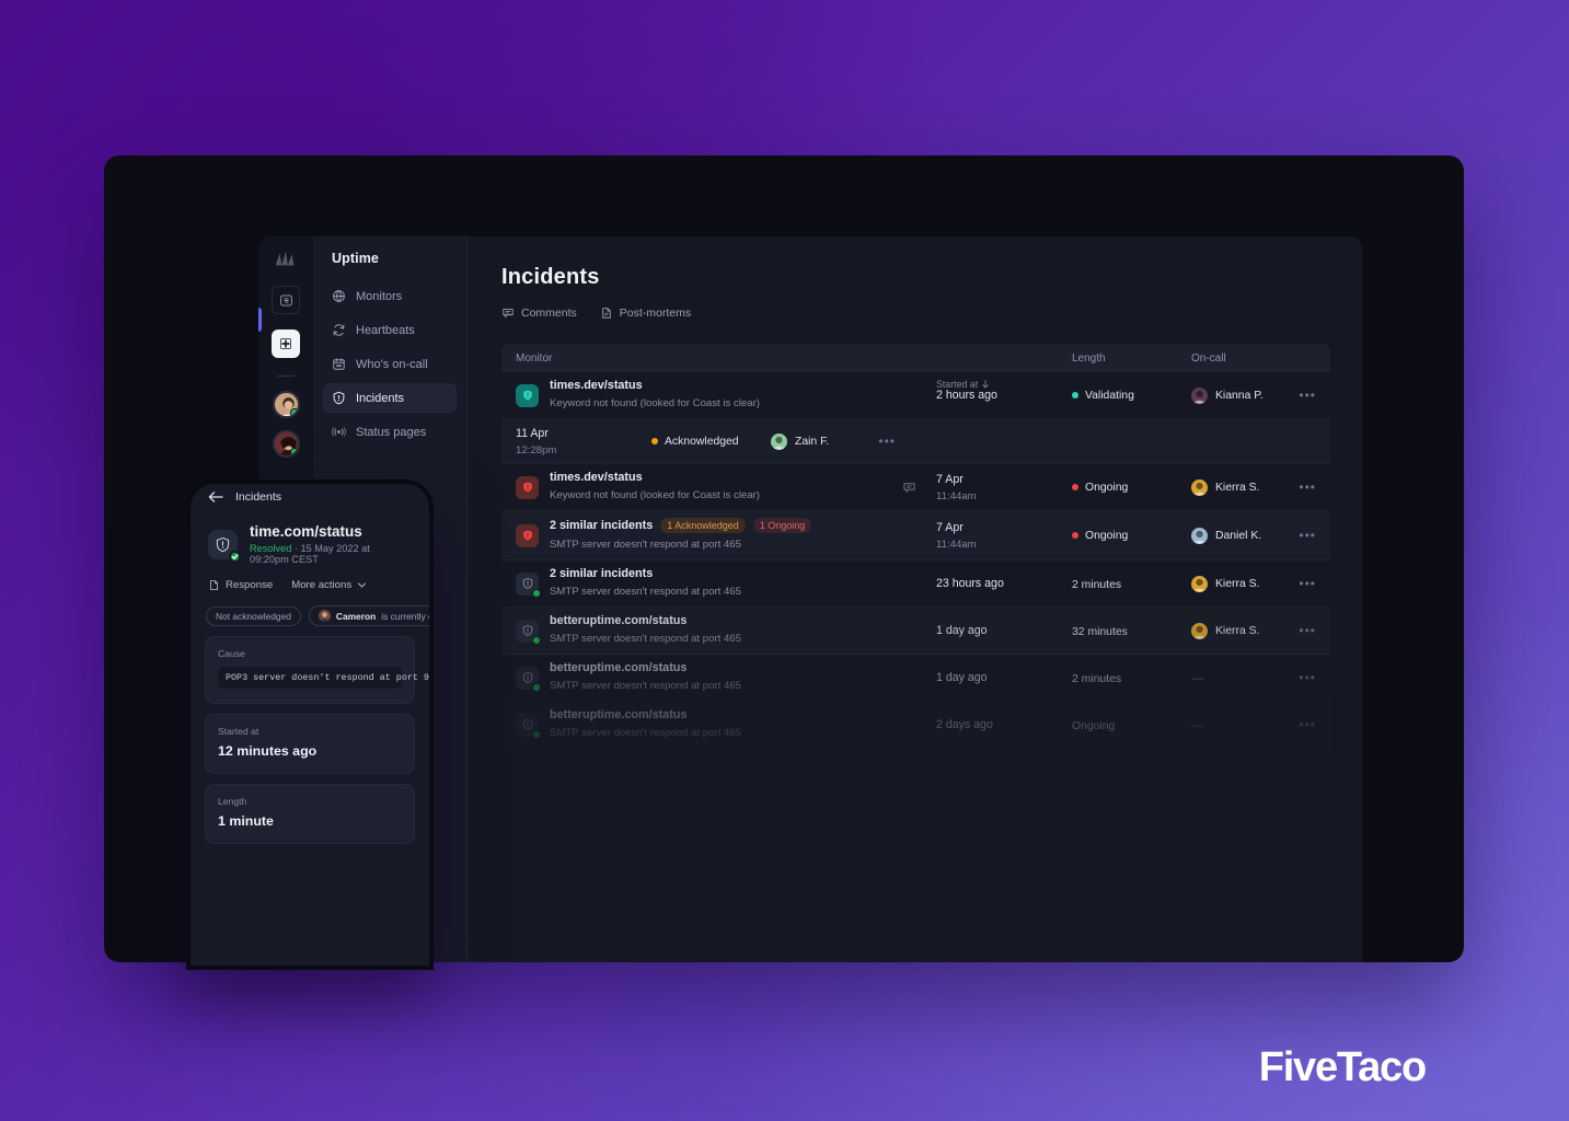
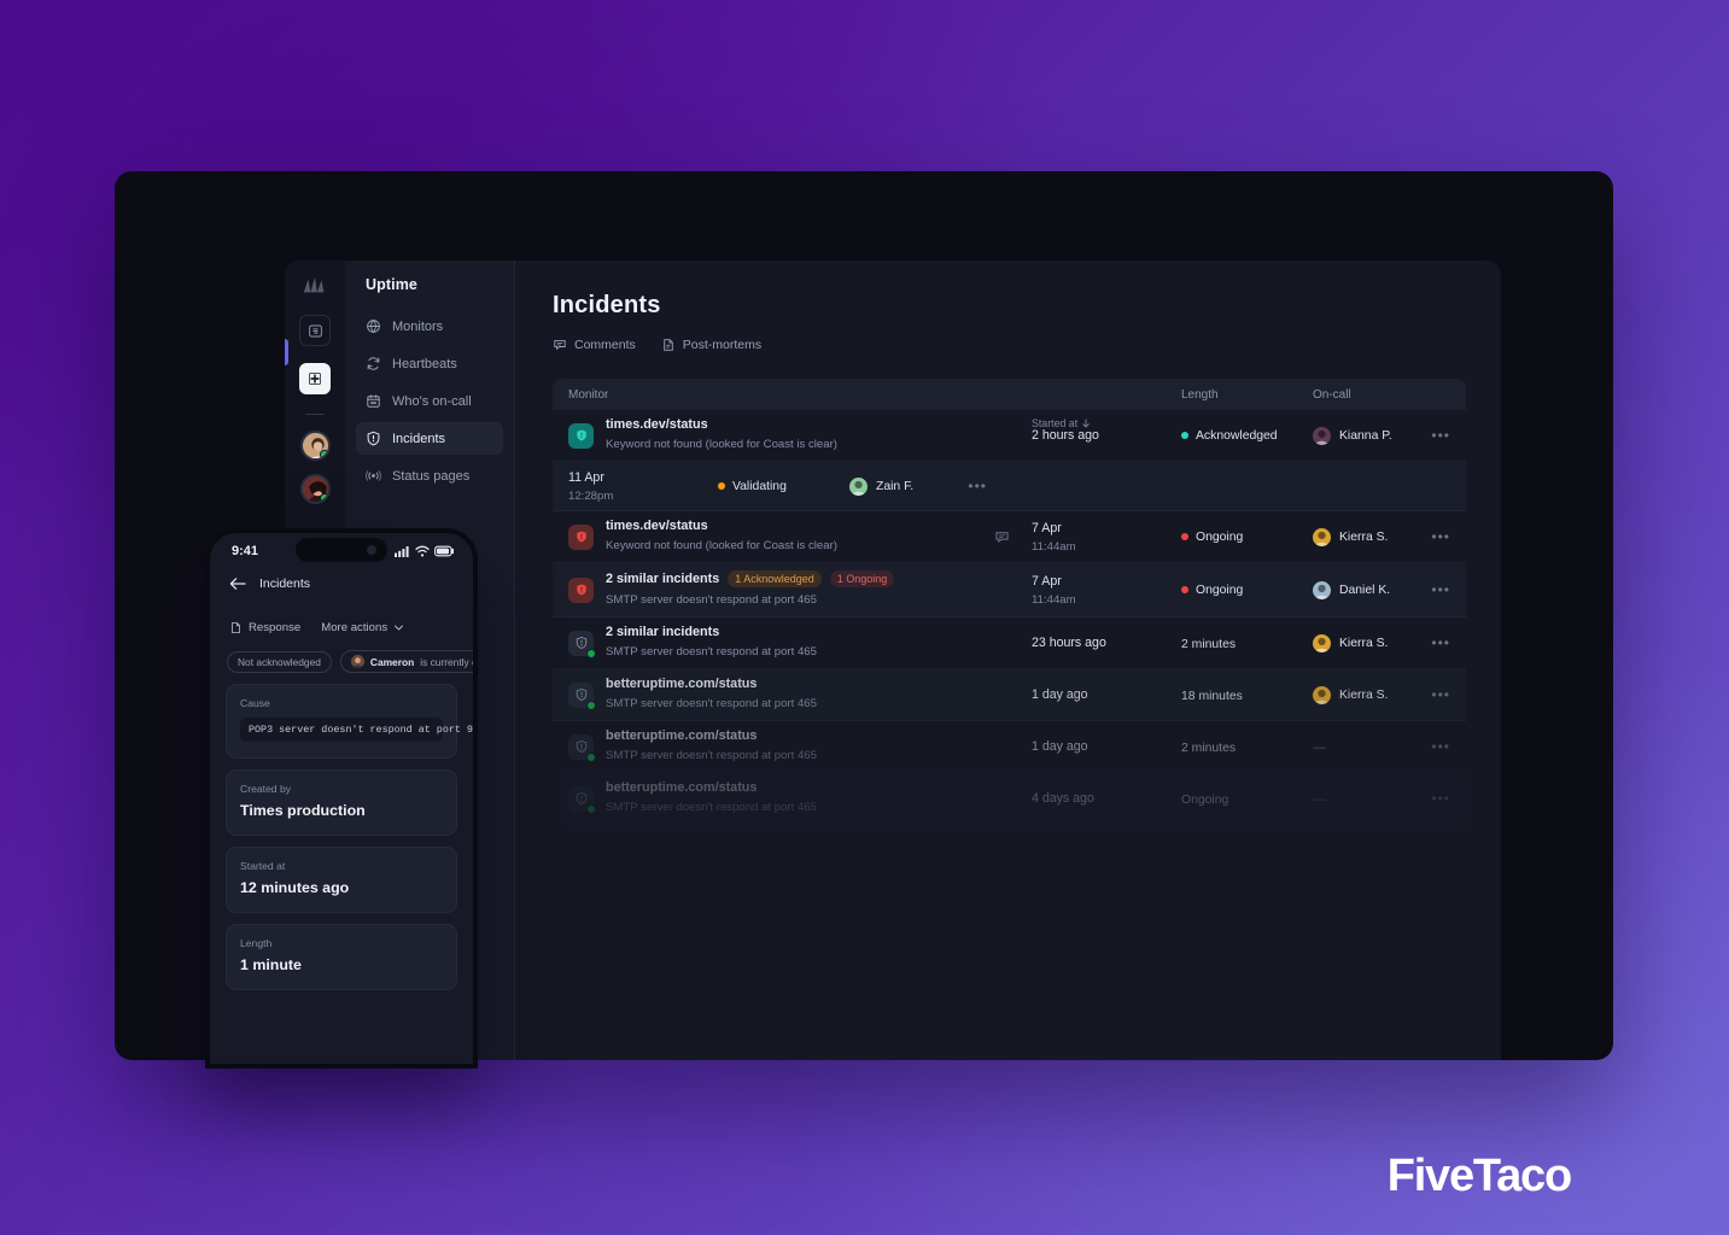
  Uptime
  Monitors
  Heartbeats
  Who's on-call
  Incidents
  Status pages
  Incidents
  Comments
  Post-mortems
  Monitor
  Length
  On-call
  times.dev/status
  Keyword not found (looked for Coast is clear)
  Started at
  2 hours ago
- Validating
+ Acknowledged
  Kianna P.
  •••
  11 Apr
  12:28pm
- Acknowledged
+ Validating
  Zain F.
  •••
  times.dev/status
  Keyword not found (looked for Coast is clear)
  7 Apr
  11:44am
  Ongoing
  Kierra S.
  •••
  2 similar incidents
  1 Acknowledged
  1 Ongoing
  SMTP server doesn't respond at port 465
  7 Apr
  11:44am
  Ongoing
  Daniel K.
  •••
  2 similar incidents
  SMTP server doesn't respond at port 465
  23 hours ago
  2 minutes
  Kierra S.
  •••
  betteruptime.com/status
  SMTP server doesn't respond at port 465
  1 day ago
- 32 minutes
+ 18 minutes
  Kierra S.
  •••
  betteruptime.com/status
  SMTP server doesn't respond at port 465
  1 day ago
  2 minutes
  —
  •••
  betteruptime.com/status
  SMTP server doesn't respond at port 465
- 2 days ago
+ 4 days ago
  Ongoing
  •••
+ 9:41
  Incidents
- time.com/status
- Resolved · 15 May 2022 at 09:20pm CEST
  Response
  More actions
  Not acknowledged
  Cameron
  Cause
  POP3 server doesn't respond at port 9
+ Created by
+ Times production
  Started at
  12 minutes ago
  Length
  1 minute
  FiveTaco
